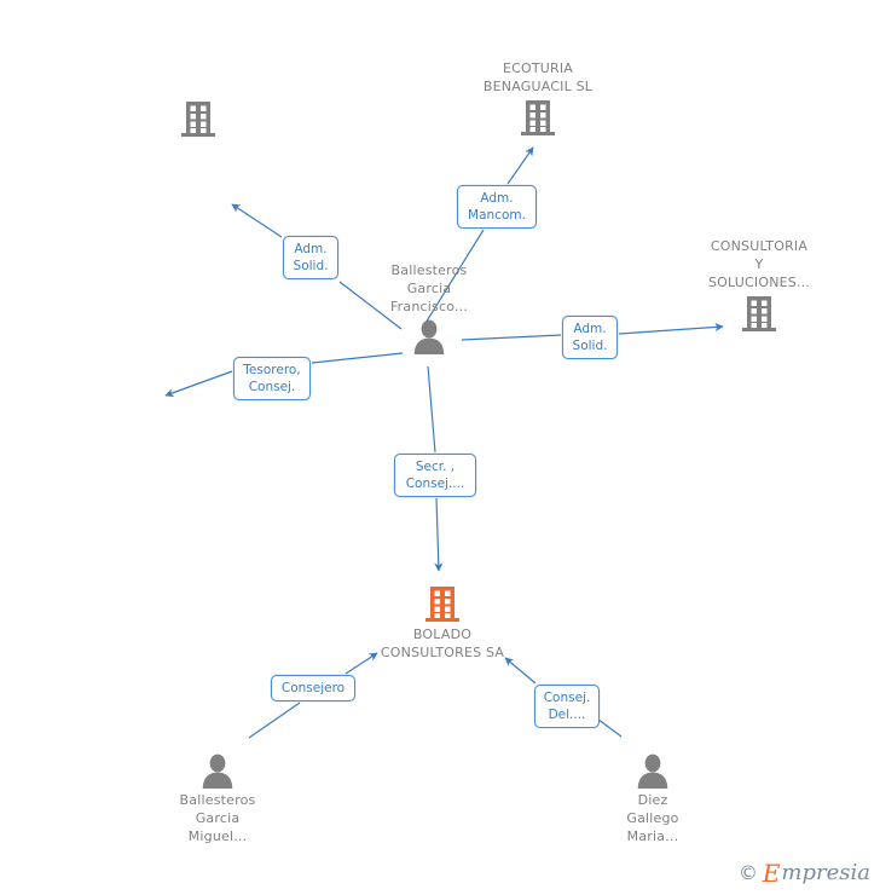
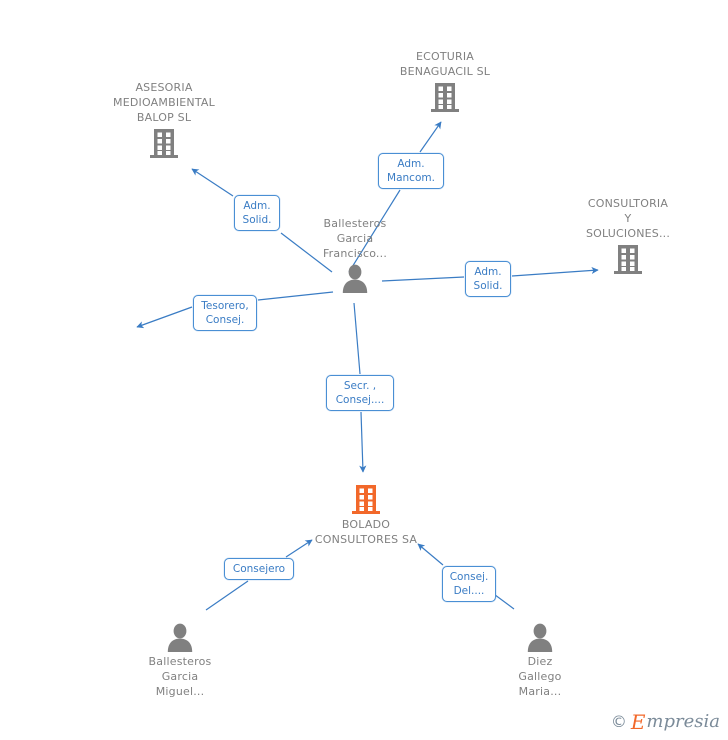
  ECOTURIA
  BENAGUACIL SL
+ ASESORIA
+ MEDIOAMBIENTAL
+ BALOP SL
  CONSULTORIA
  Y
  SOLUCIONES...
  Ballesteros
  Garcia
  Francisco...
  BOLADO
  CONSULTORES SA
  Ballesteros
  Garcia
  Miguel...
  Diez
  Gallego
  Maria...
  Adm.
  Mancom.
  Adm.
  Solid.
  Adm.
  Solid.
  Tesorero,
  Consej.
  Secr. ,
  Consej....
  Consejero
  Consej.
  Del....
  ©
  E
  mpresia
